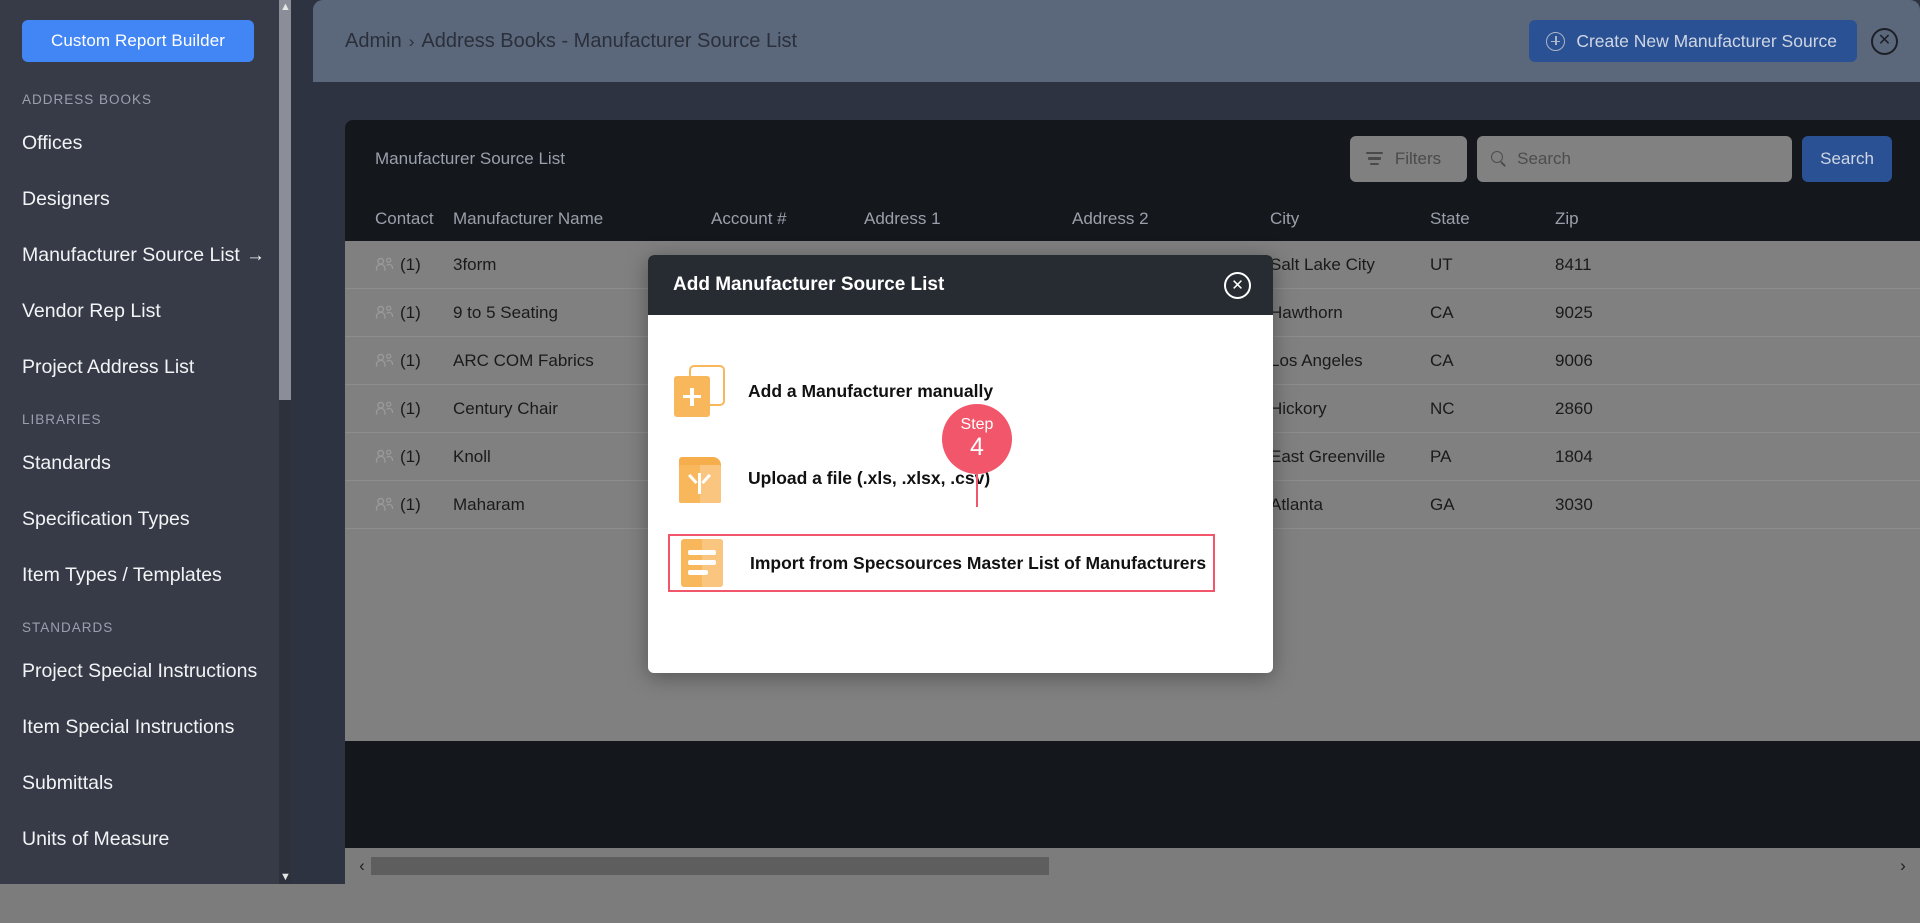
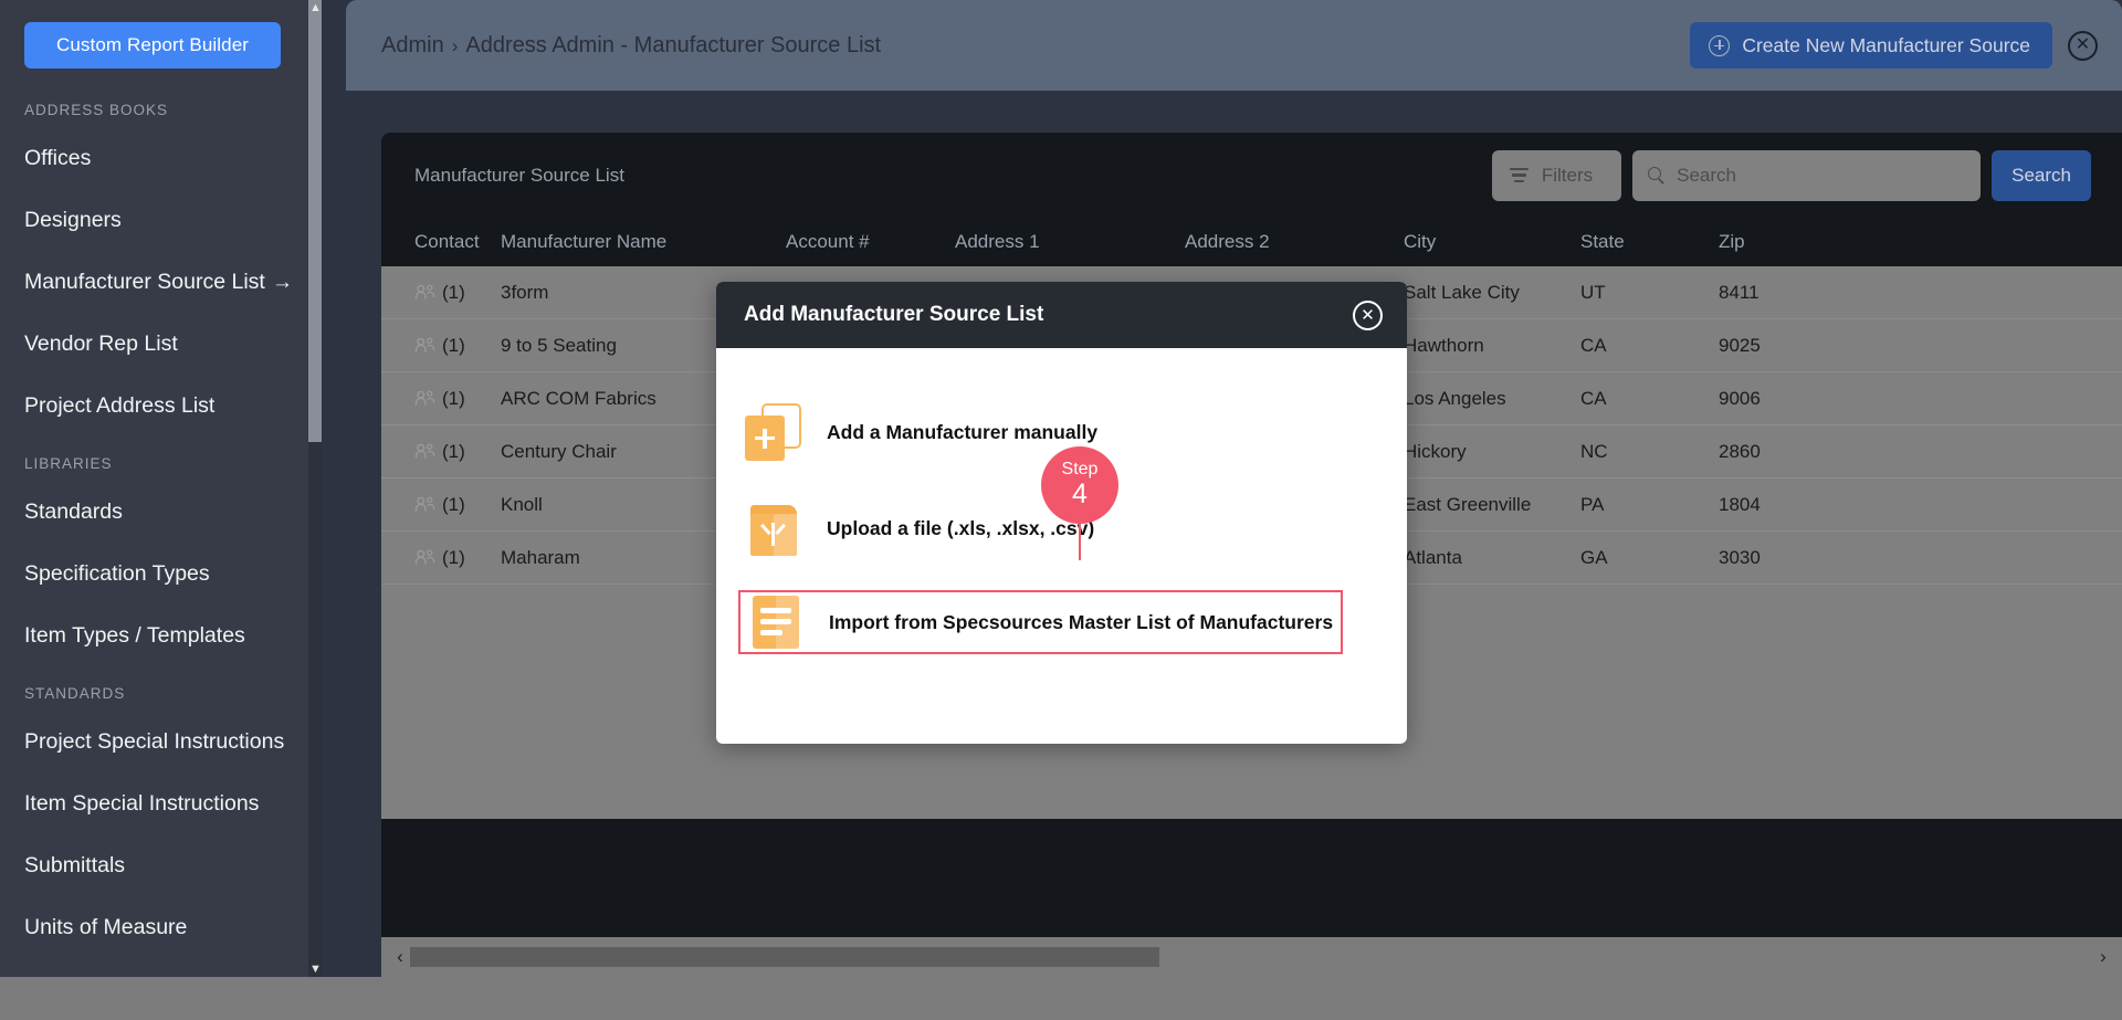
  Custom Report Builder
  ADDRESS BOOKS
  Offices
  Designers
  Manufacturer Source List
  →
  Vendor Rep List
  Project Address List
  LIBRARIES
  Standards
  Specification Types
  Item Types / Templates
  STANDARDS
  Project Special Instructions
  Item Special Instructions
  Submittals
  Units of Measure
  ▲
  ▼
- Admin › Address Books - Manufacturer Source List
+ Admin › Address Admin - Manufacturer Source List
  Create New Manufacturer Source
  ✕
  Manufacturer Source List
  Filters
  Search
  Search
  Contact
  Manufacturer Name
  Account #
  Address 1
  Address 2
  City
  State
  Zip
  (1)
  3form
  Salt Lake City
  UT
  8411
  (1)
  9 to 5 Seating
  Hawthorn
  CA
  9025
  (1)
  ARC COM Fabrics
  Los Angeles
  CA
  9006
  (1)
  Century Chair
  Hickory
  NC
  2860
  (1)
  Knoll
  East Greenville
  PA
  1804
  (1)
  Maharam
  Atlanta
  GA
  3030
  ‹
  ›
  Add Manufacturer Source List
  ✕
  Add a Manufacturer manually
  Upload a file (.xls, .xlsx, .csv)
  Import from Specsources Master List of Manufacturers
  Step
  4
